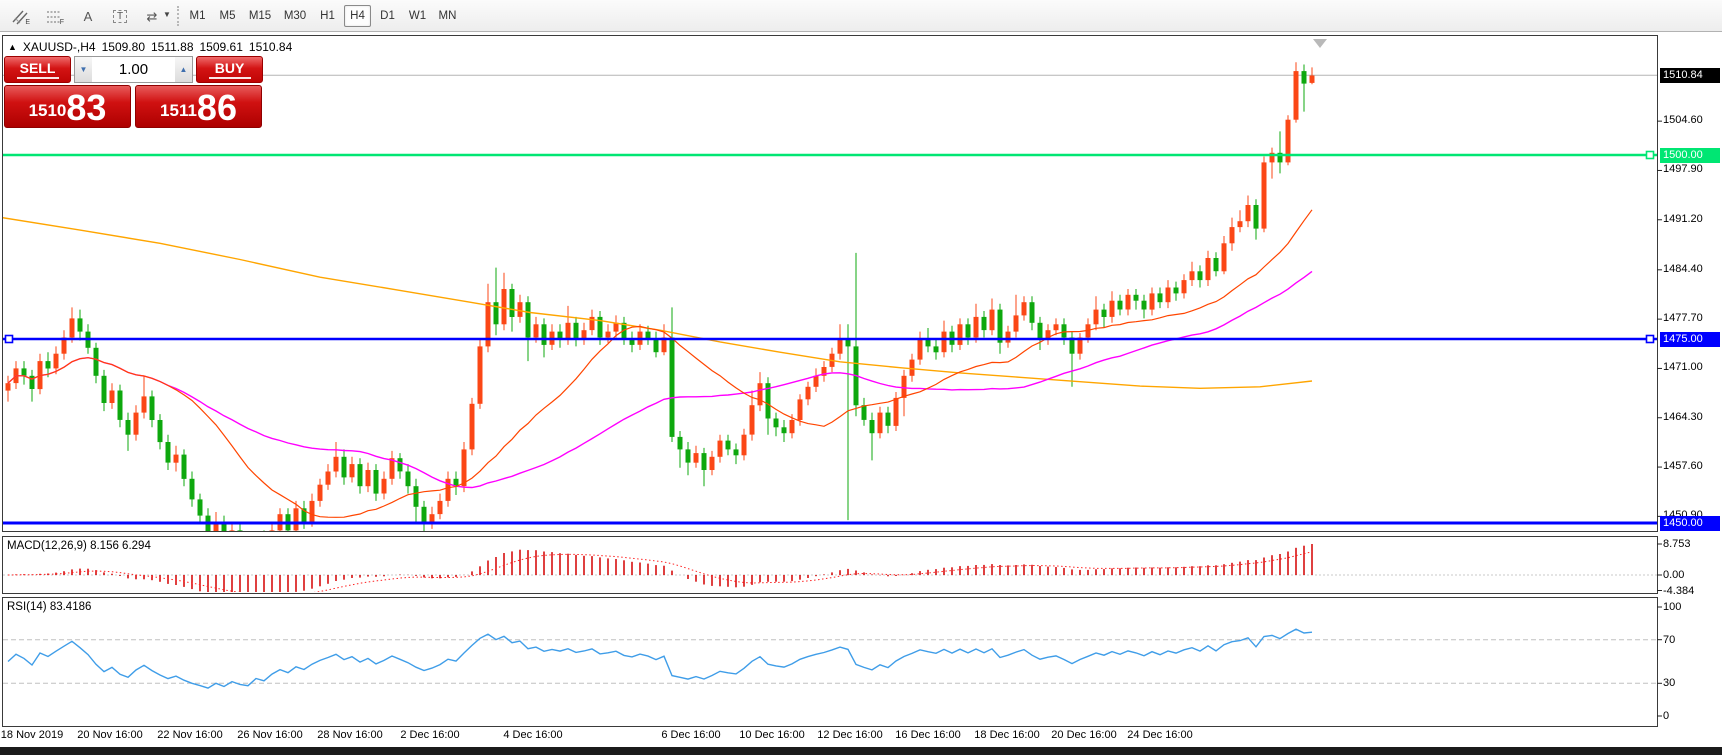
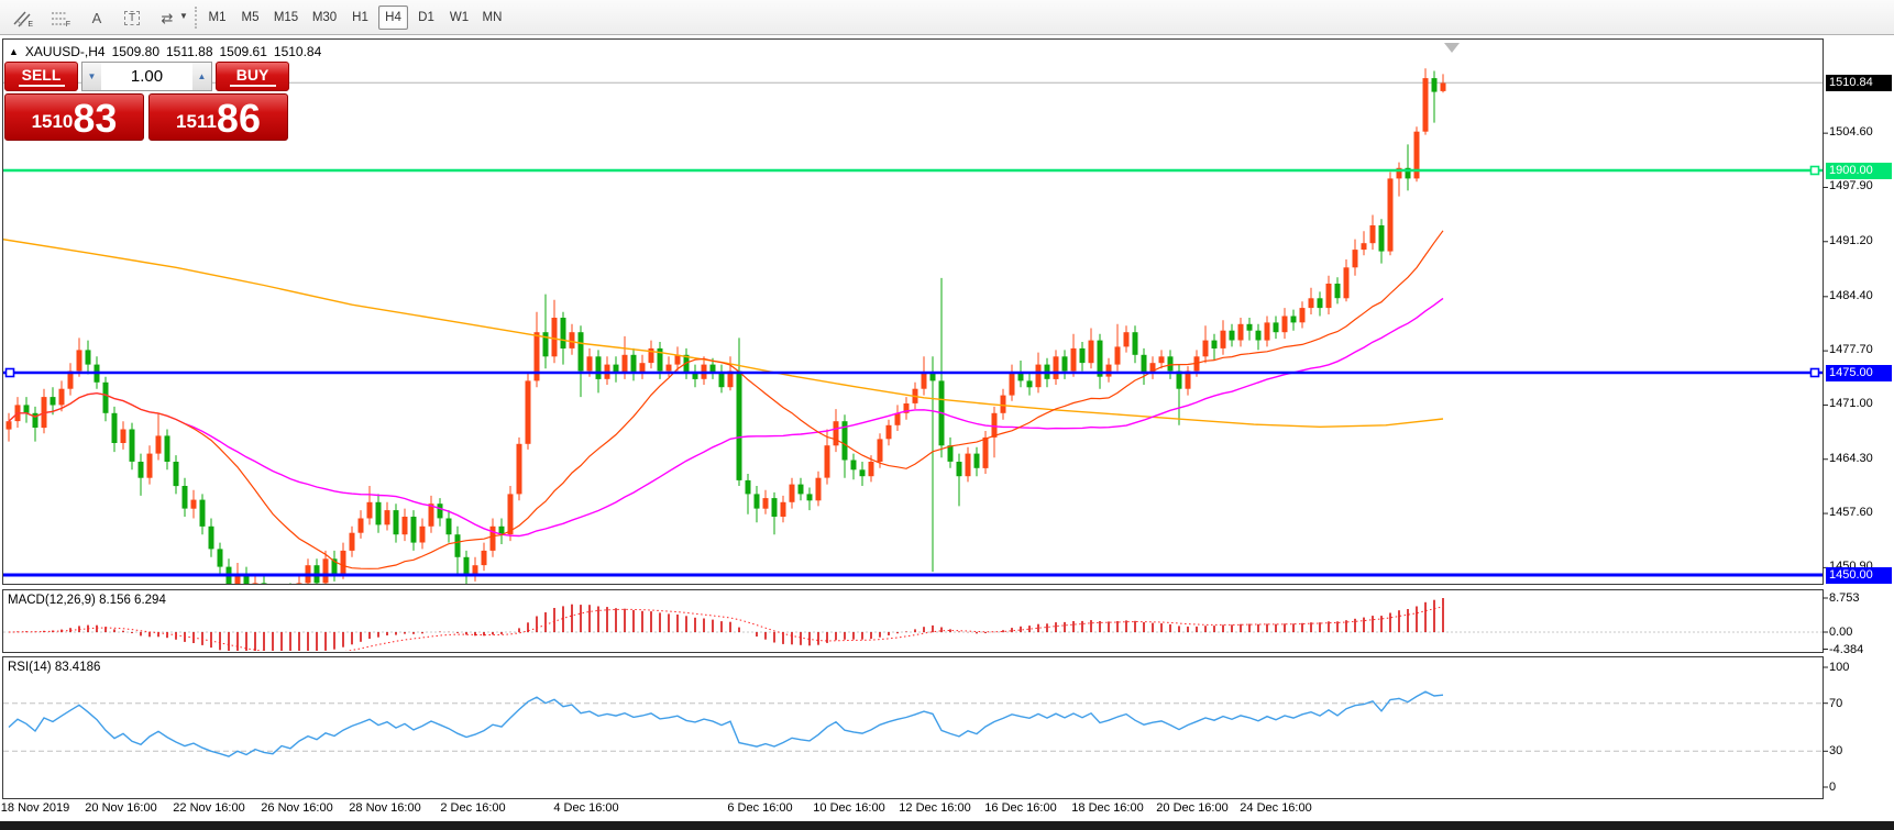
  A
  T
  ⇄
  ▼
  M1
  M5
  M15
  M30
  H1
  H4
  D1
  W1
  MN
  ▲
  XAUUSD-,H4
  1509.80
  1511.88
  1509.61
  1510.84
  SELL
  ▼
  1.00
  ▲
  BUY
  1510
  83
  1511
  86
  MACD(12,26,9) 8.156 6.294
  RSI(14) 83.4186
  1504.60
  1497.90
  1491.20
  1484.40
  1477.70
  1471.00
  1464.30
  1457.60
- 1500.00
+ 1900.00
  1475.00
  1450.00
  1510.84
  8.753
  0.00
  -4.384
  100
  70
  30
  0
  18 Nov 2019
  20 Nov 16:00
  22 Nov 16:00
  26 Nov 16:00
  28 Nov 16:00
  2 Dec 16:00
  4 Dec 16:00
  6 Dec 16:00
  10 Dec 16:00
  12 Dec 16:00
  16 Dec 16:00
  18 Dec 16:00
  20 Dec 16:00
  24 Dec 16:00
